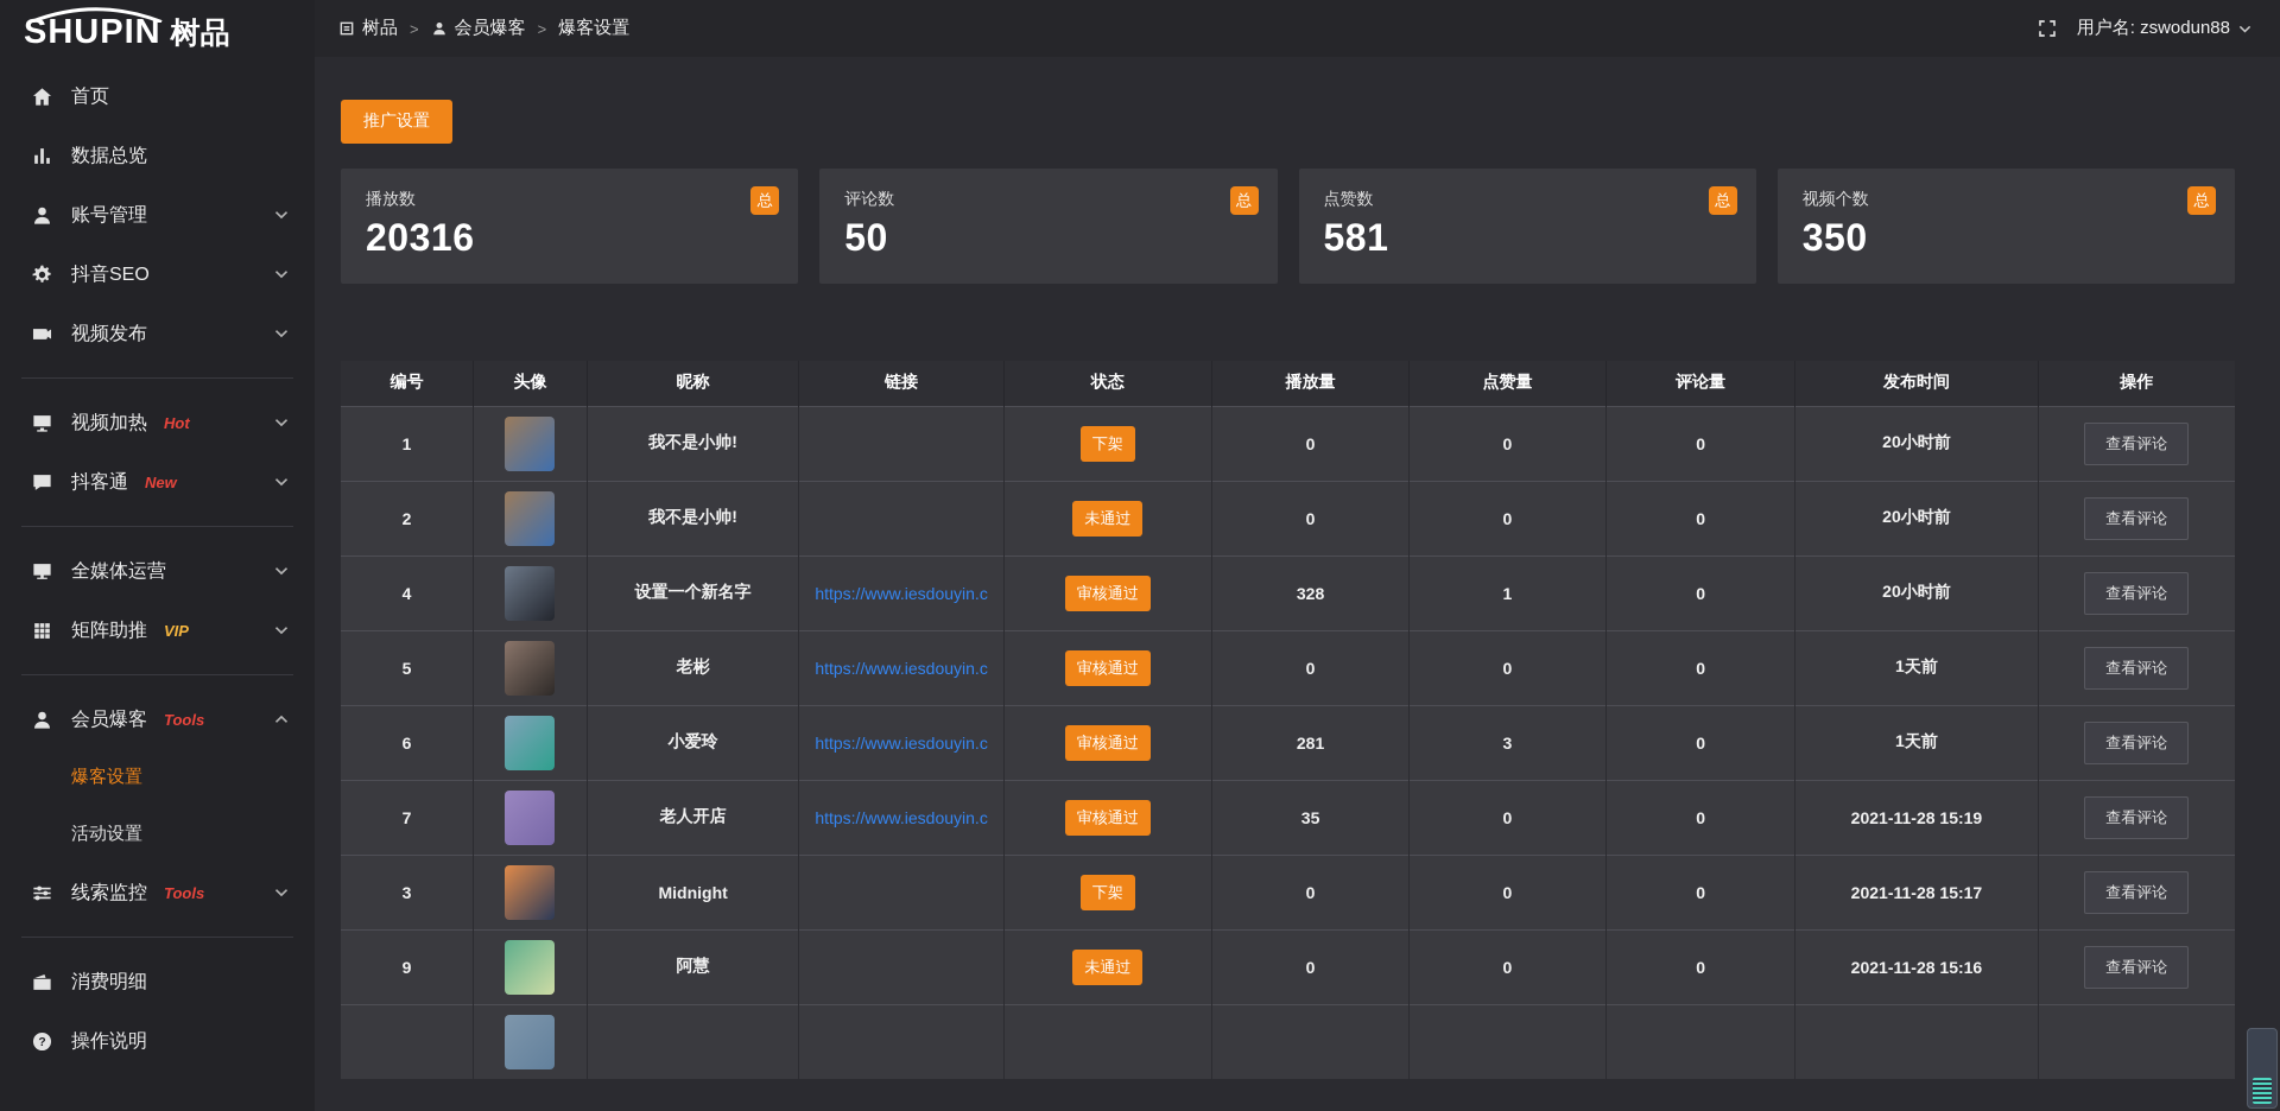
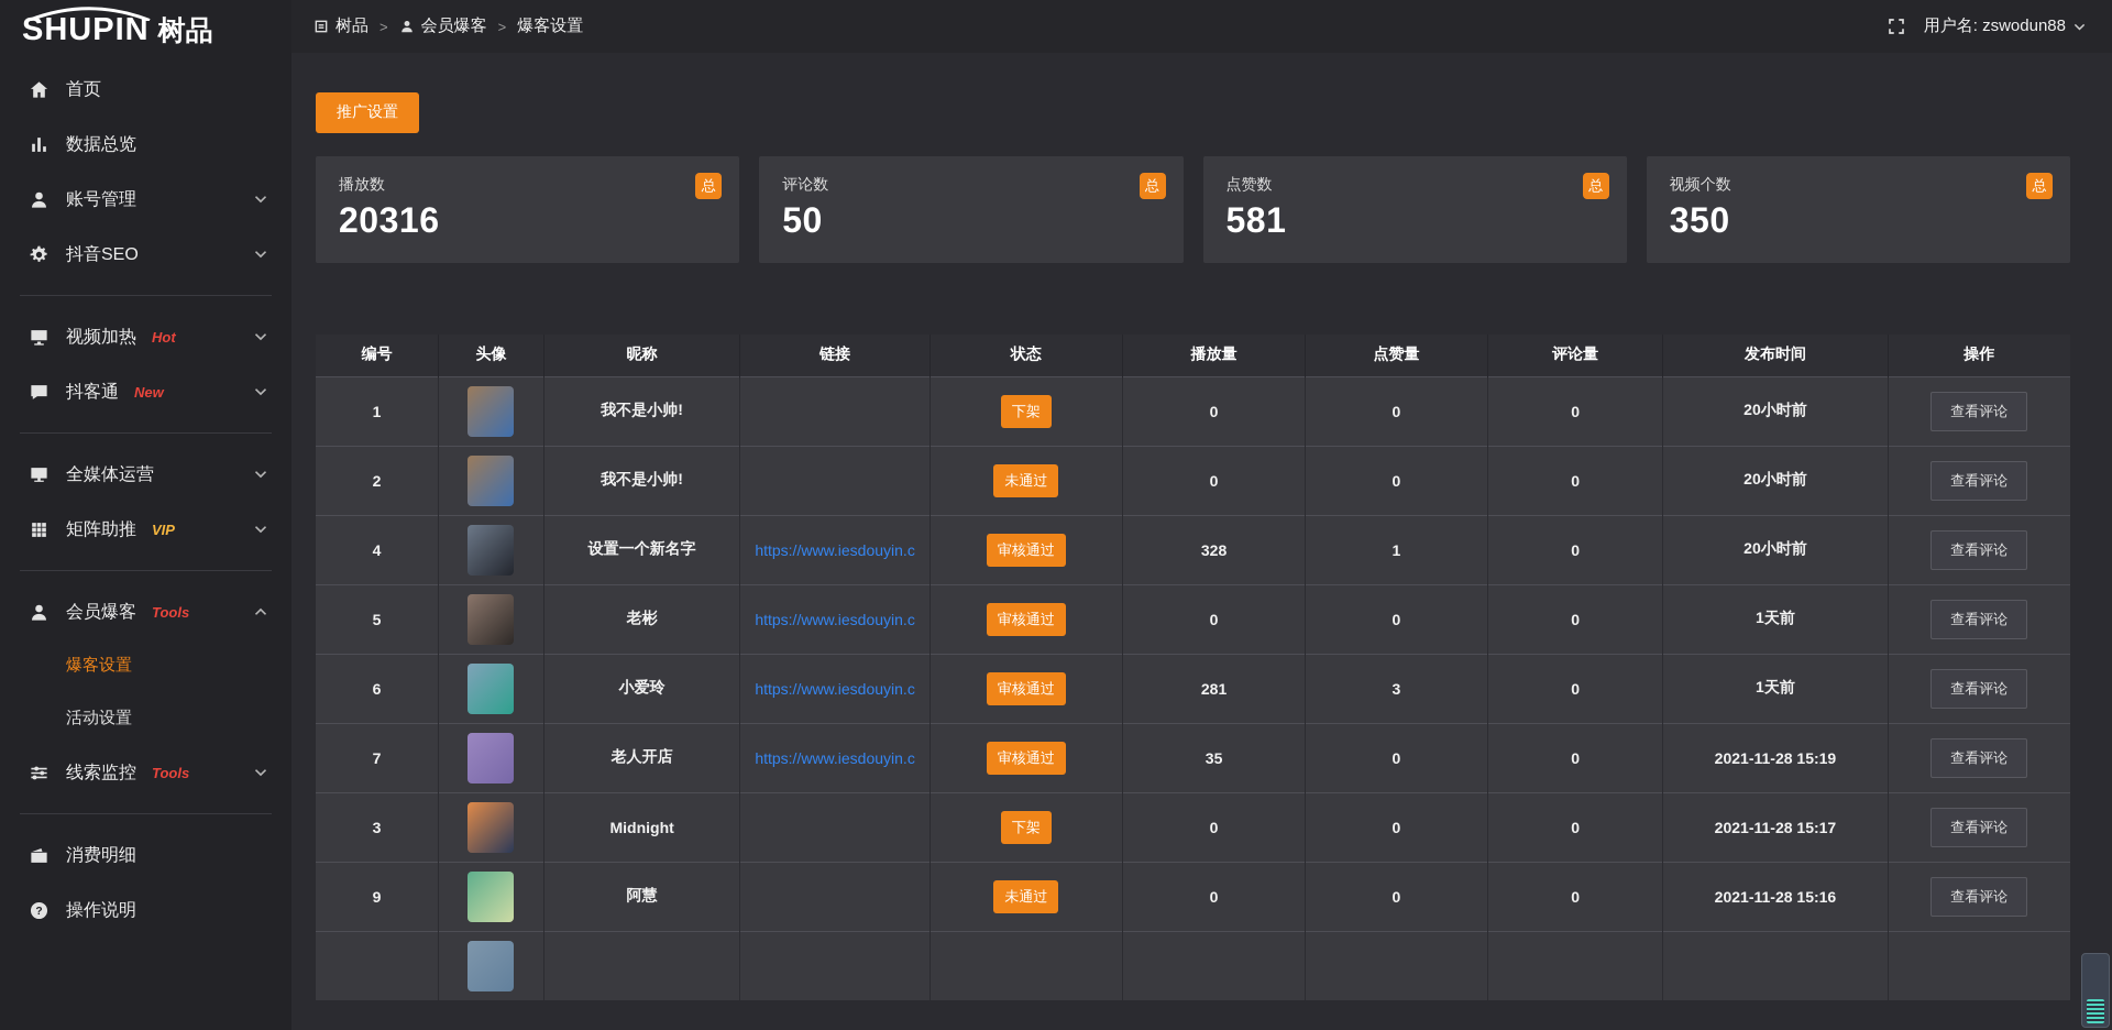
  SHUPIN
  树品
  首页
  数据总览
  账号管理
  抖音SEO
- 视频发布
  视频加热
  Hot
  抖客通
  New
  全媒体运营
  矩阵助推
  VIP
  会员爆客
  Tools
  爆客设置
  活动设置
  线索监控
  Tools
  消费明细
  ?
  操作说明
  树品
  >
  会员爆客
  >
  爆客设置
  用户名: zswodun88
  推广设置
  播放数
  20316
  总
  评论数
  50
  总
  点赞数
  581
  总
  视频个数
  350
  总
  编号	头像	昵称	链接	状态	播放量	点赞量	评论量	发布时间	操作
  1		我不是小帅!		下架	0	0	0	20小时前	查看评论
  2		我不是小帅!		未通过	0	0	0	20小时前	查看评论
  4		设置一个新名字	https://www.iesdouyin.c	审核通过	328	1	0	20小时前	查看评论
  5		老彬	https://www.iesdouyin.c	审核通过	0	0	0	1天前	查看评论
  6		小爱玲	https://www.iesdouyin.c	审核通过	281	3	0	1天前	查看评论
  7		老人开店	https://www.iesdouyin.c	审核通过	35	0	0	2021-11-28 15:19	查看评论
  3		Midnight		下架	0	0	0	2021-11-28 15:17	查看评论
  9		阿慧		未通过	0	0	0	2021-11-28 15:16	查看评论
